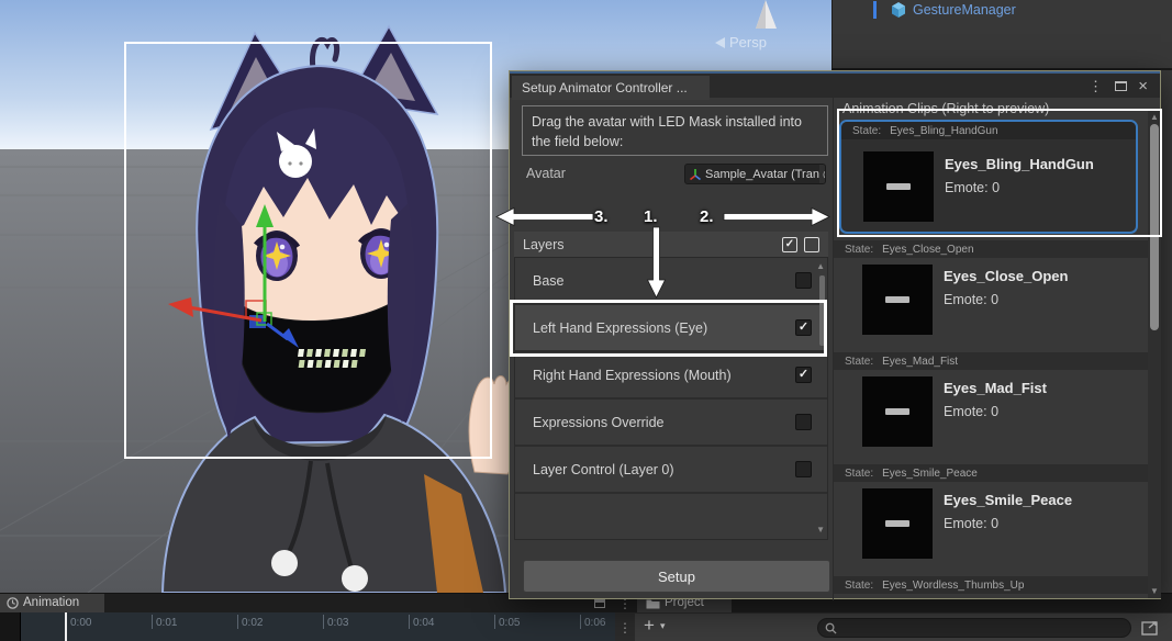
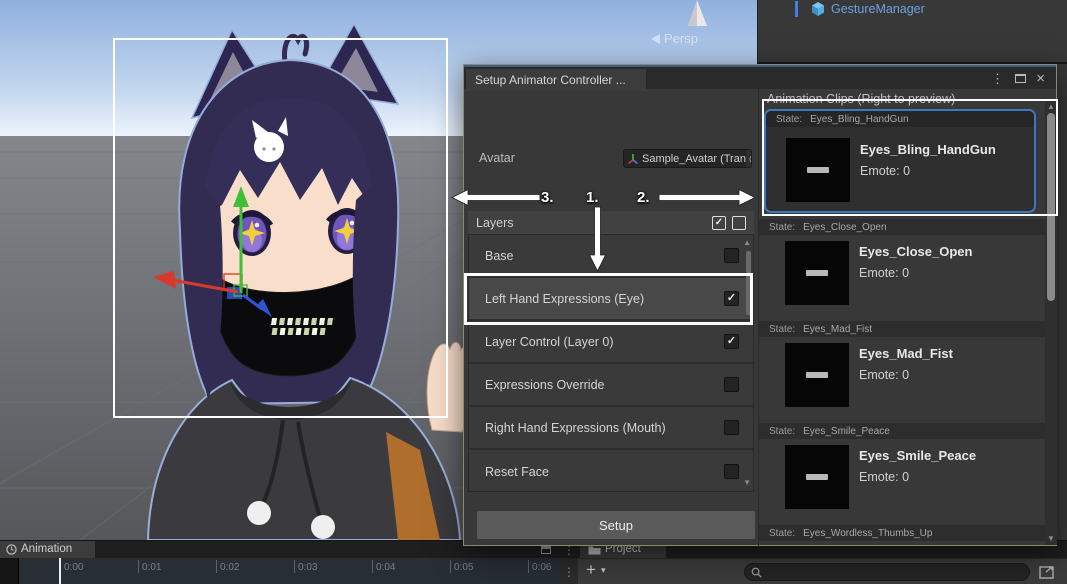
  Persp
  GestureManager
  Animation
  ⋮
  0:00
  0:01
  0:02
  0:03
  0:04
  0:05
  0:06
  ⋮
  Project
  +
  ▾
  Setup Animator Controller ...
  ⋮
  ×
- Drag the avatar with LED Mask installed into the field below:
  Avatar
  Sample_Avatar (Tran
  Layers
  ✓
  Base
  Left Hand Expressions (Eye)
  ✓
- Right Hand Expressions (Mouth)
+ Layer Control (Layer 0)
  ✓
  Expressions Override
- Layer Control (Layer 0)
+ Right Hand Expressions (Mouth)
+ Reset Face
  ▲
  ▼
  Setup
  Animation Clips (Right to preview)
  State:
  Eyes_Bling_HandGun
  Eyes_Bling_HandGun
  Emote: 0
  State:
  Eyes_Close_Open
  Eyes_Close_Open
  Emote: 0
  State:
  Eyes_Mad_Fist
  Eyes_Mad_Fist
  Emote: 0
  State:
  Eyes_Smile_Peace
  Eyes_Smile_Peace
  Emote: 0
  State:
  Eyes_Wordless_Thumbs_Up
  ▲
  ▼
  3.
  1.
  2.
